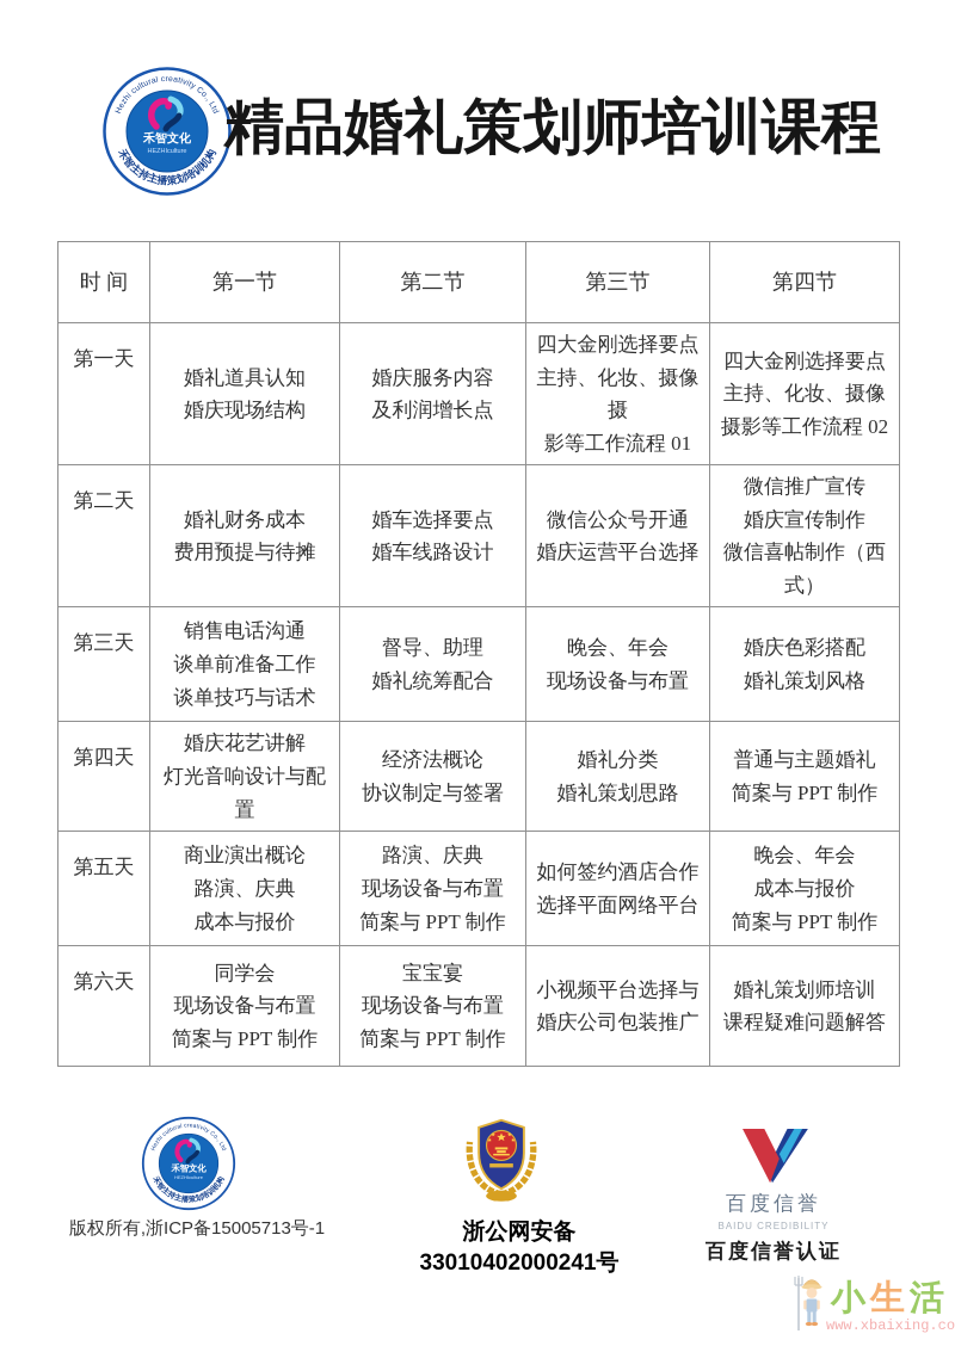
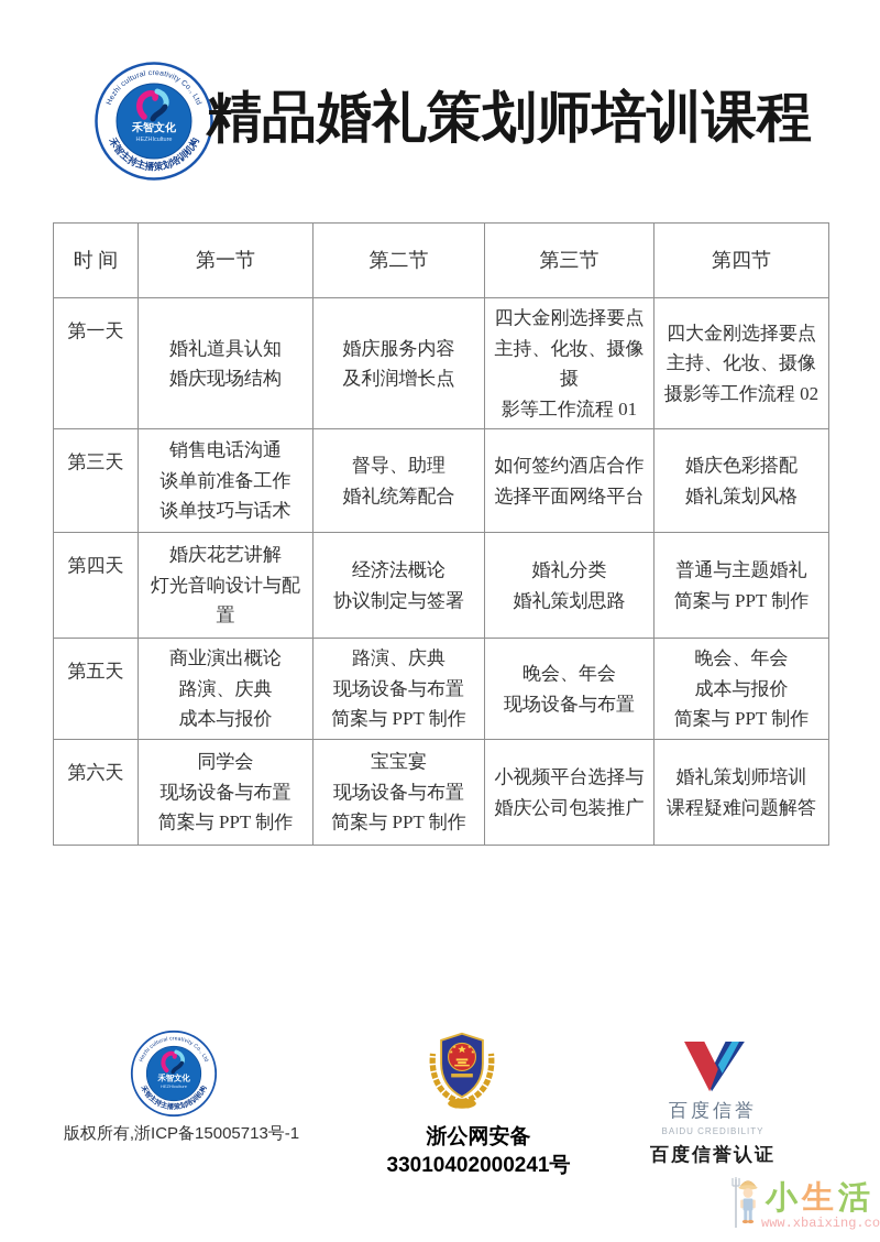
  精品婚礼策划师培训课程
  时 间	第一节	第二节	第三节	第四节
  第一天	婚礼道具认知 婚庆现场结构	婚庆服务内容 及利润增长点	四大金刚选择要点 主持、化妆、摄像摄 影等工作流程 01	四大金刚选择要点 主持、化妆、摄像 摄影等工作流程 02
- 第二天	婚礼财务成本 费用预提与待摊	婚车选择要点 婚车线路设计	微信公众号开通 婚庆运营平台选择	微信推广宣传 婚庆宣传制作 微信喜帖制作（西式）
- 第三天	销售电话沟通 谈单前准备工作 谈单技巧与话术	督导、助理 婚礼统筹配合	晚会、年会 现场设备与布置	婚庆色彩搭配 婚礼策划风格
+ 第三天	销售电话沟通 谈单前准备工作 谈单技巧与话术	督导、助理 婚礼统筹配合	如何签约酒店合作 选择平面网络平台	婚庆色彩搭配 婚礼策划风格
  第四天	婚庆花艺讲解 灯光音响设计与配置	经济法概论 协议制定与签署	婚礼分类 婚礼策划思路	普通与主题婚礼 简案与 PPT 制作
- 第五天	商业演出概论 路演、庆典 成本与报价	路演、庆典 现场设备与布置 简案与 PPT 制作	如何签约酒店合作 选择平面网络平台	晚会、年会 成本与报价 简案与 PPT 制作
+ 第五天	商业演出概论 路演、庆典 成本与报价	路演、庆典 现场设备与布置 简案与 PPT 制作	晚会、年会 现场设备与布置	晚会、年会 成本与报价 简案与 PPT 制作
  第六天	同学会 现场设备与布置 简案与 PPT 制作	宝宝宴 现场设备与布置 简案与 PPT 制作	小视频平台选择与 婚庆公司包装推广	婚礼策划师培训 课程疑难问题解答
  版权所有,浙ICP备15005713号-1
  浙公网安备 33010402000241号
  百度信誉
  BAIDU CREDIBILITY
  百度信誉认证
  小生活
  www.xbaixing.co
